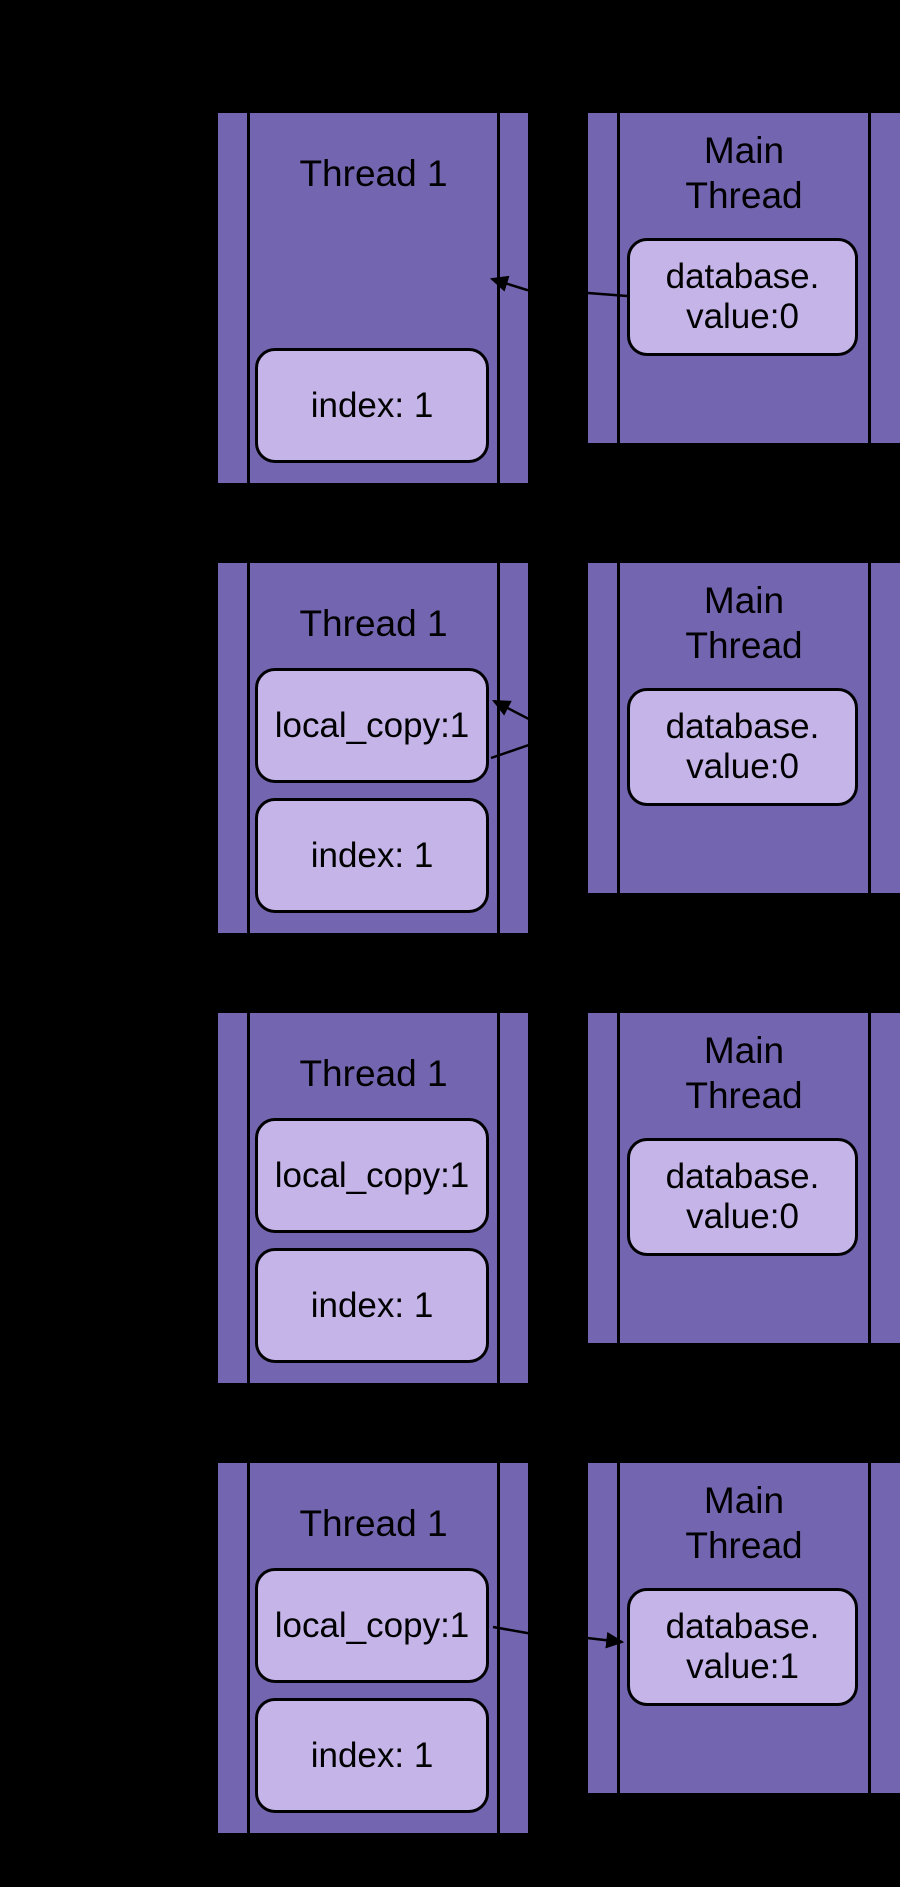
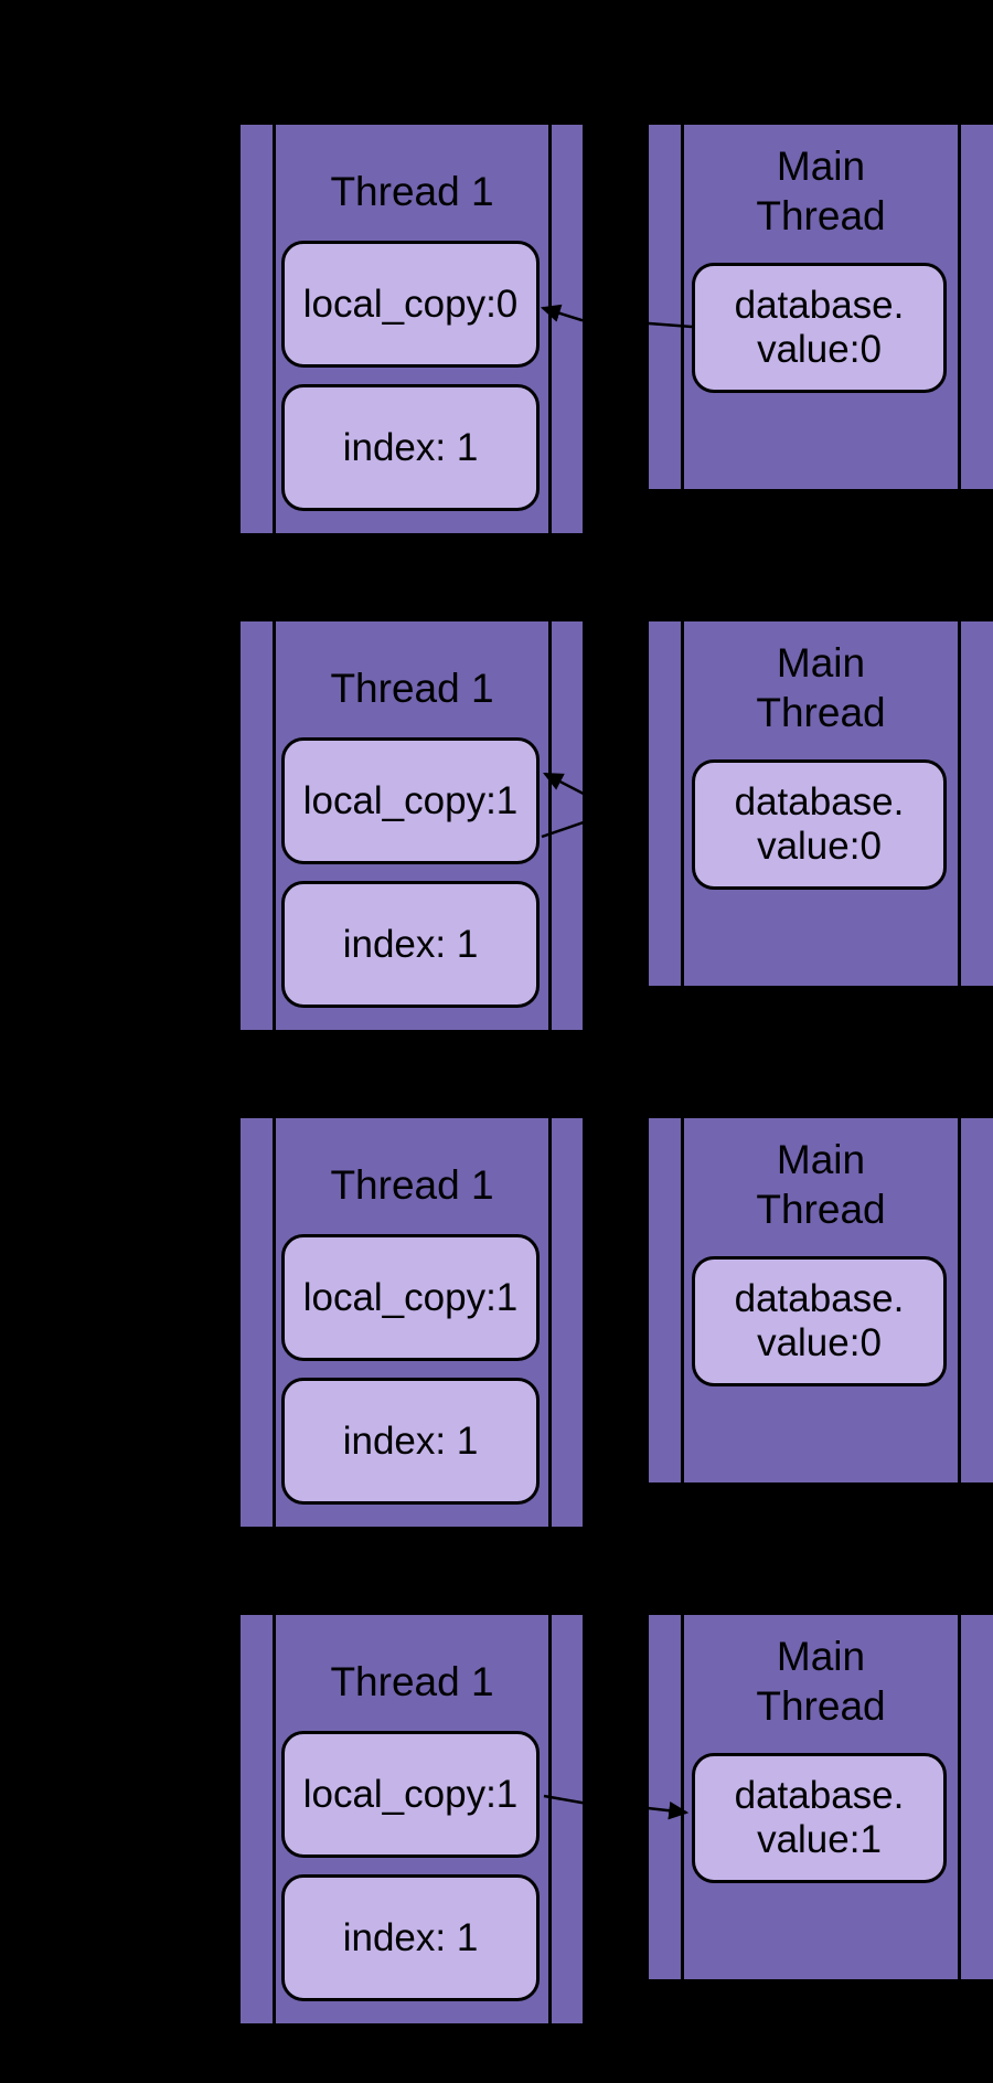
  Thread 1
+ local_copy:0
  index: 1
  Main
  Thread
  database.
  value:0
  Thread 1
  local_copy:1
  index: 1
  Main
  Thread
  database.
  value:0
  Thread 1
  local_copy:1
  index: 1
  Main
  Thread
  database.
  value:0
  Thread 1
  local_copy:1
  index: 1
  Main
  Thread
  database.
  value:1
